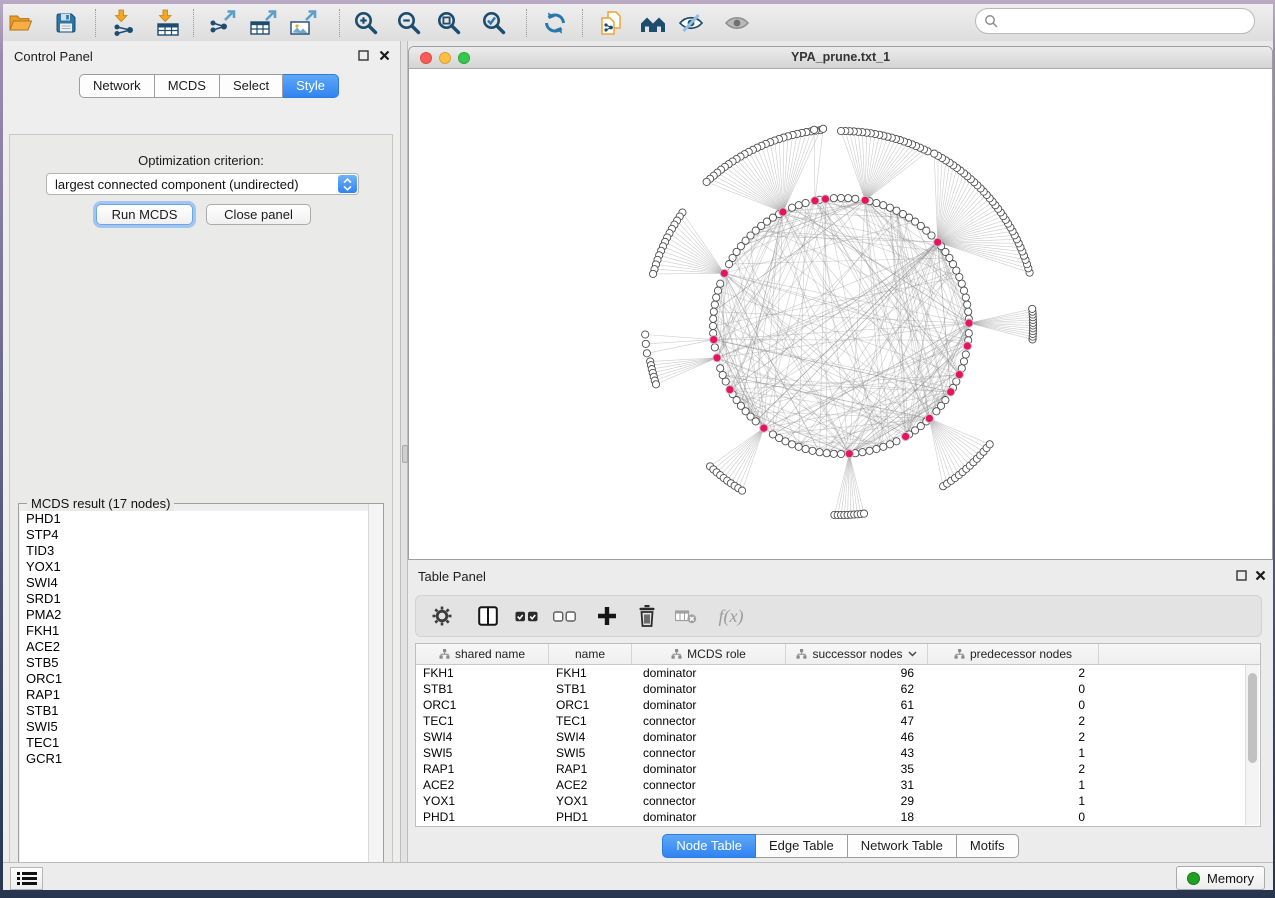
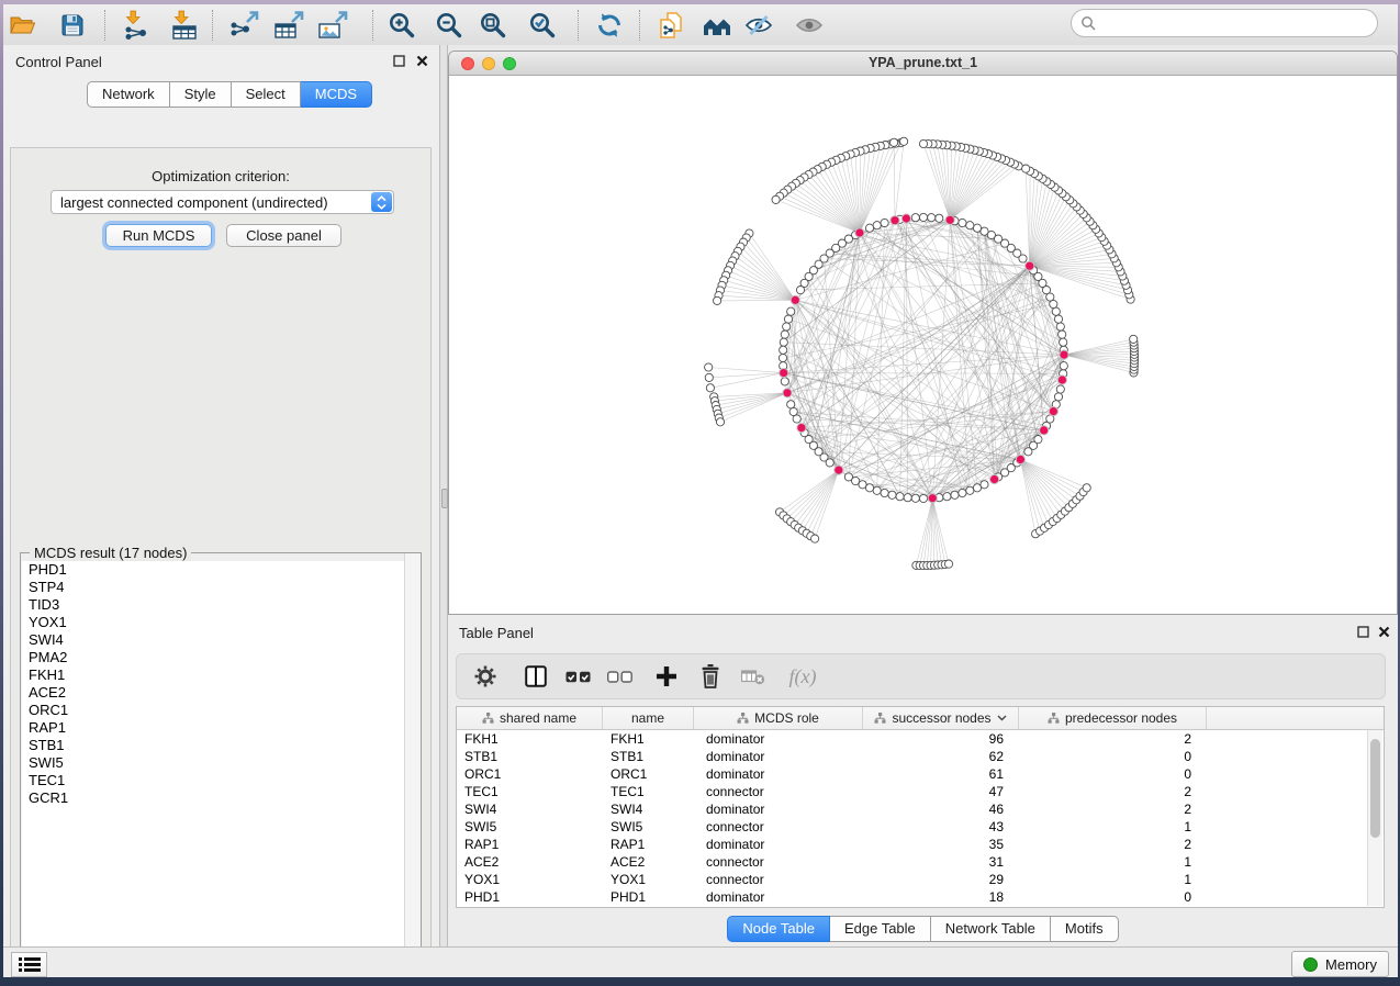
  Control Panel
  Network
- MCDS
+ Style
  Select
- Style
+ MCDS
  Optimization criterion:
  largest connected component (undirected)
  Run MCDS
  Close panel
  MCDS result (17 nodes)
  PHD1
  STP4
  TID3
  YOX1
  SWI4
- SRD1
  PMA2
  FKH1
  ACE2
- STB5
  ORC1
  RAP1
  STB1
  SWI5
  TEC1
  GCR1
  YPA_prune.txt_1
  Table Panel
  f(x)
  shared name
  name
  MCDS role
  successor nodes
  predecessor nodes
  FKH1
  FKH1
  dominator
  96
  2
  STB1
  STB1
  dominator
  62
  0
  ORC1
  ORC1
  dominator
  61
  0
  TEC1
  TEC1
  connector
  47
  2
  SWI4
  SWI4
  dominator
  46
  2
  SWI5
  SWI5
  connector
  43
  1
  RAP1
  RAP1
  dominator
  35
  2
  ACE2
  ACE2
  connector
  31
  1
  YOX1
  YOX1
  connector
  29
  1
  PHD1
  PHD1
  dominator
  18
  0
  Node Table
  Edge Table
  Network Table
  Motifs
  Memory
